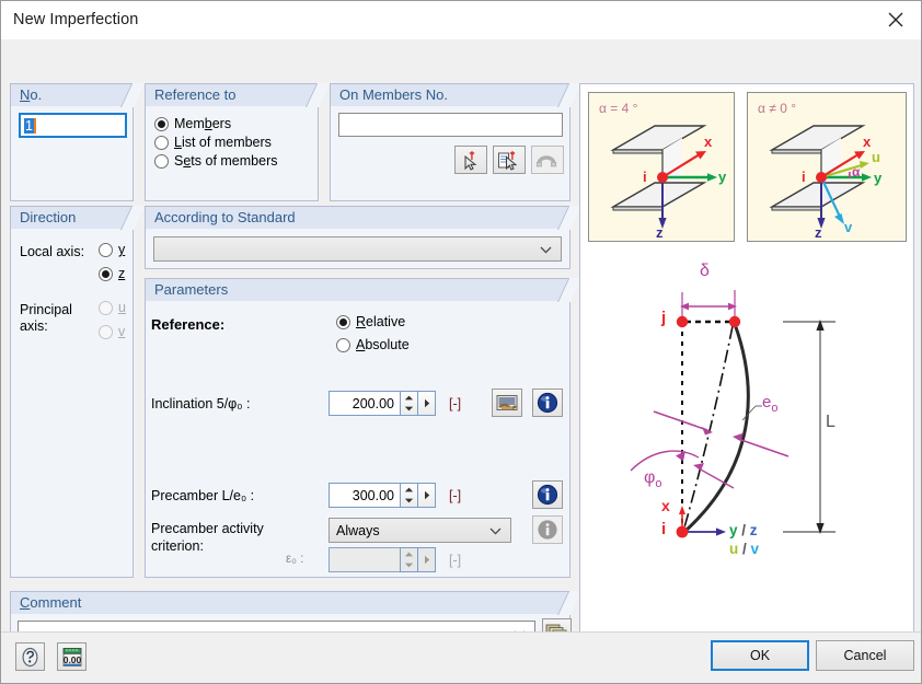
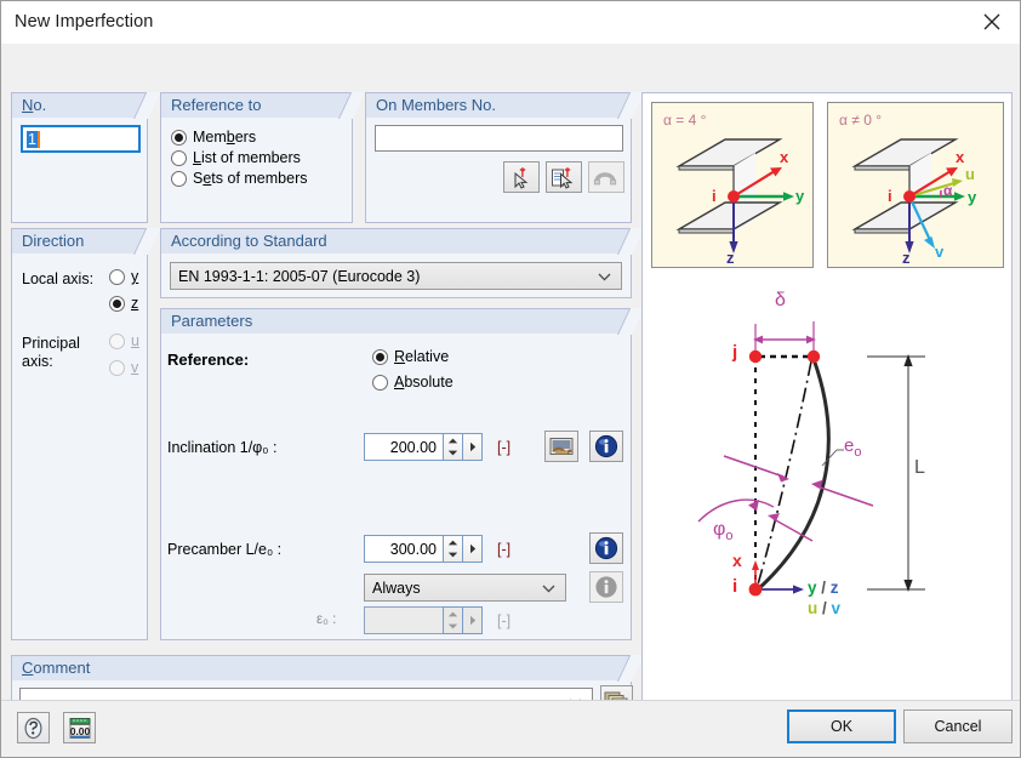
  New Imperfection
  No.
  1
  Reference to
  Members
  List of members
  Sets of members
  On Members No.
  Direction
  Local axis:
  y
  z
  Principal axis:
  u
  v
  According to Standard
+ EN 1993-1-1: 2005-07 (Eurocode 3)
  Parameters
  Reference:
  Relative
  Absolute
- Inclination 5/φ₀ :
+ Inclination 1/φ₀ :
  200.00
  [-]
  Precamber L/e₀ :
  300.00
  [-]
- Precamber activity
- criterion:
  Always
  ε₀ :
  [-]
  Comment
  α = 4 °
  i
  y
  x
  z
  α ≠ 0 °
  i
  y
  u
  x
  z
  v
  α
  δ
  j
  i
  eo
  φo
  x
  y / z
  u / v
  L
  0.00
  OK
  Cancel
